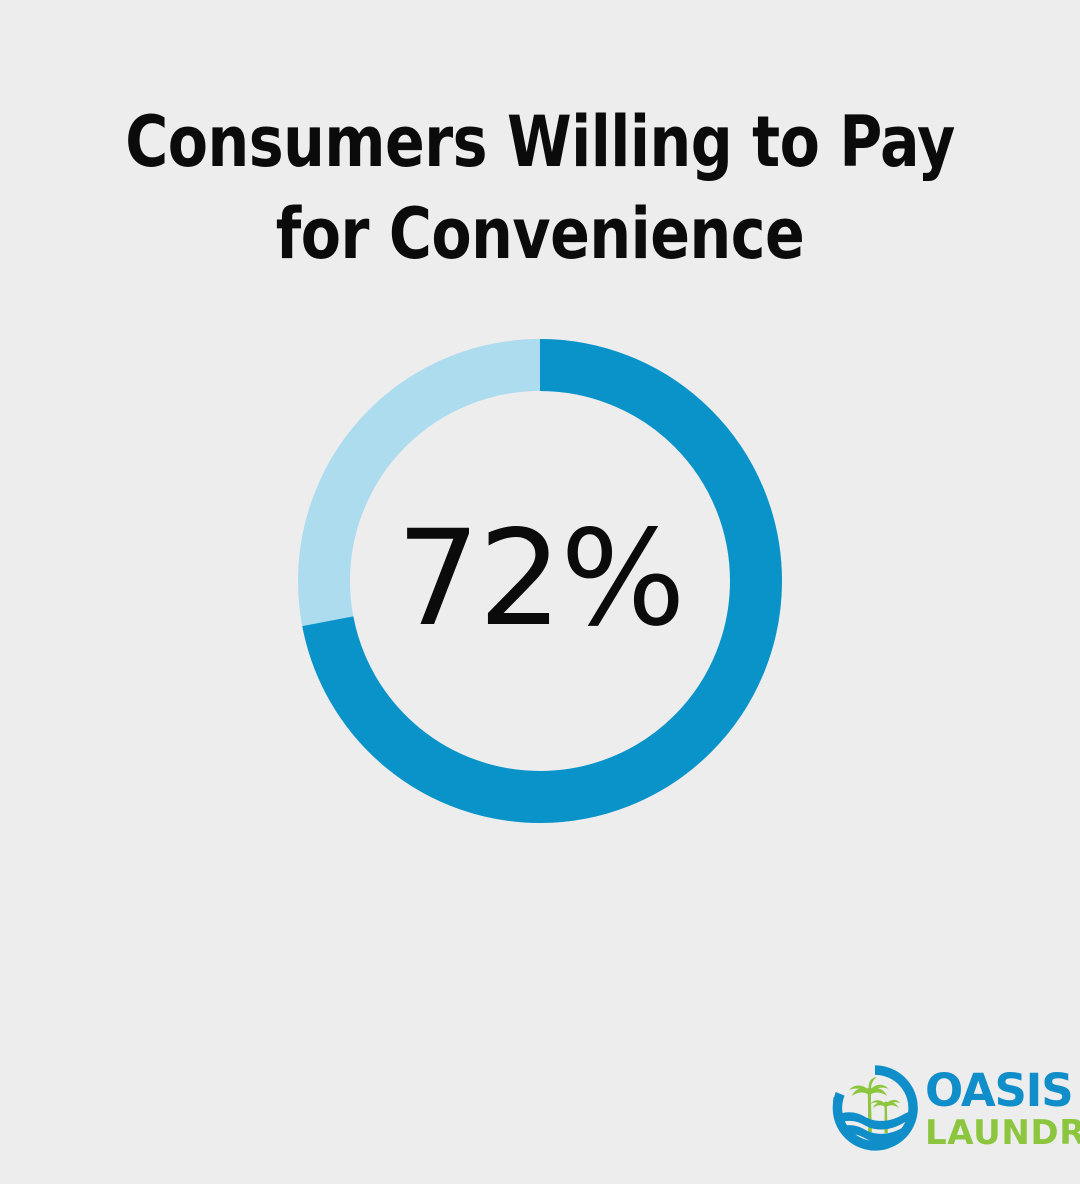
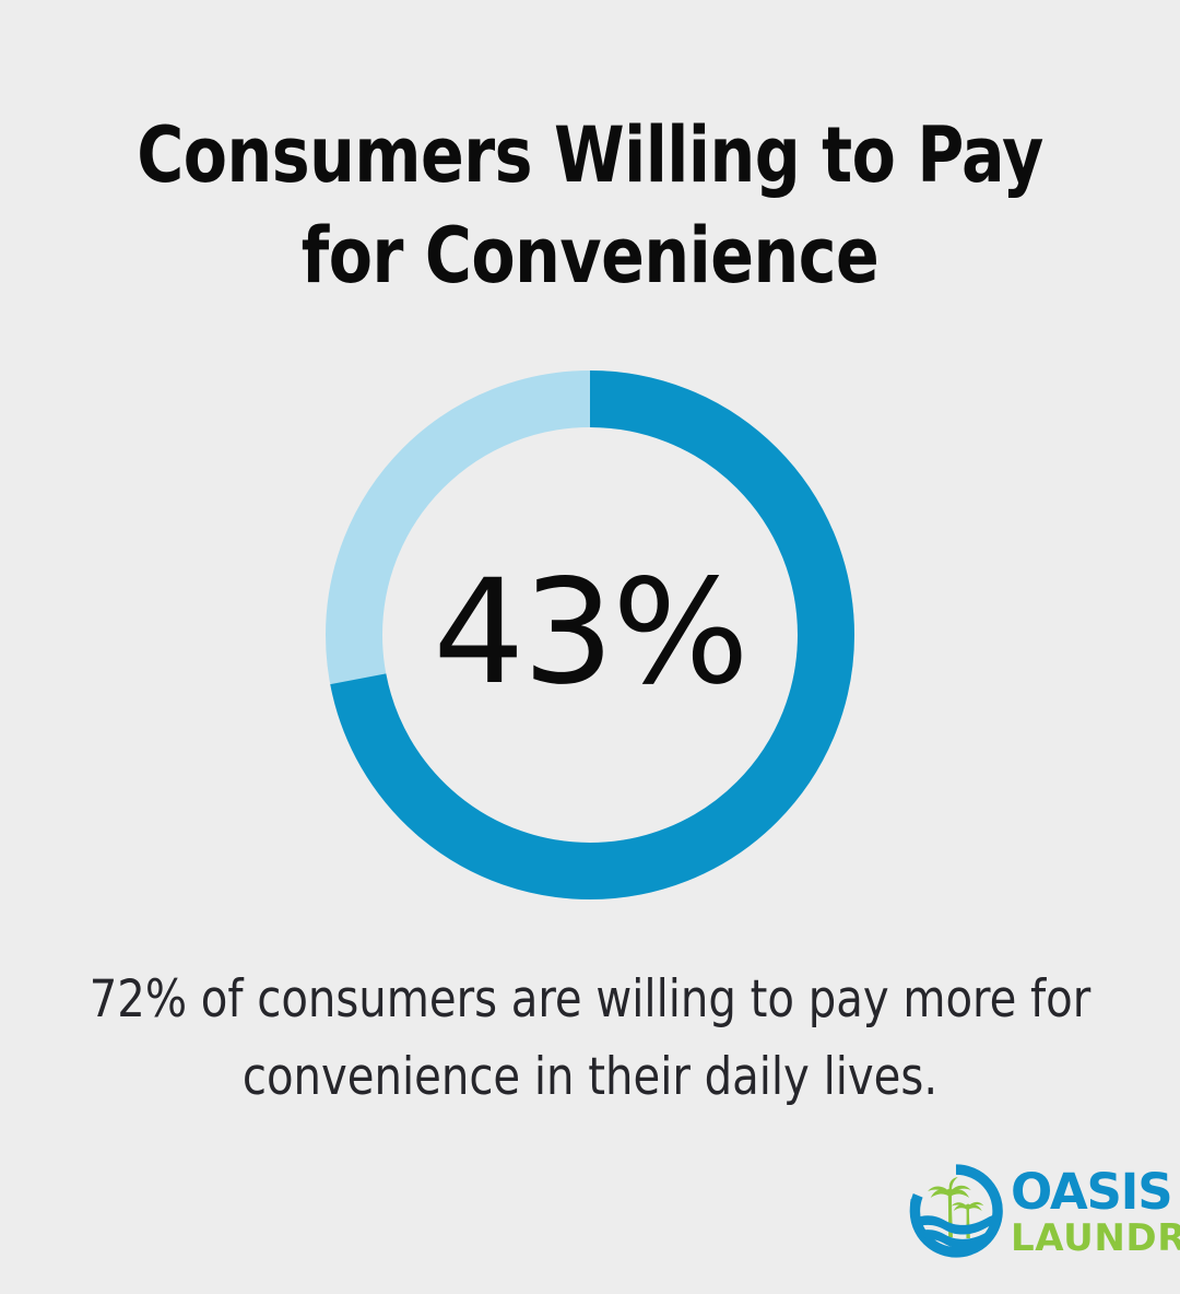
  Consumers Willing to Pay
  for Convenience
- 72%
+ 43%
+ 72% of consumers are willing to pay more for
+ convenience in their daily lives.
  OASIS
  LAUNDR
